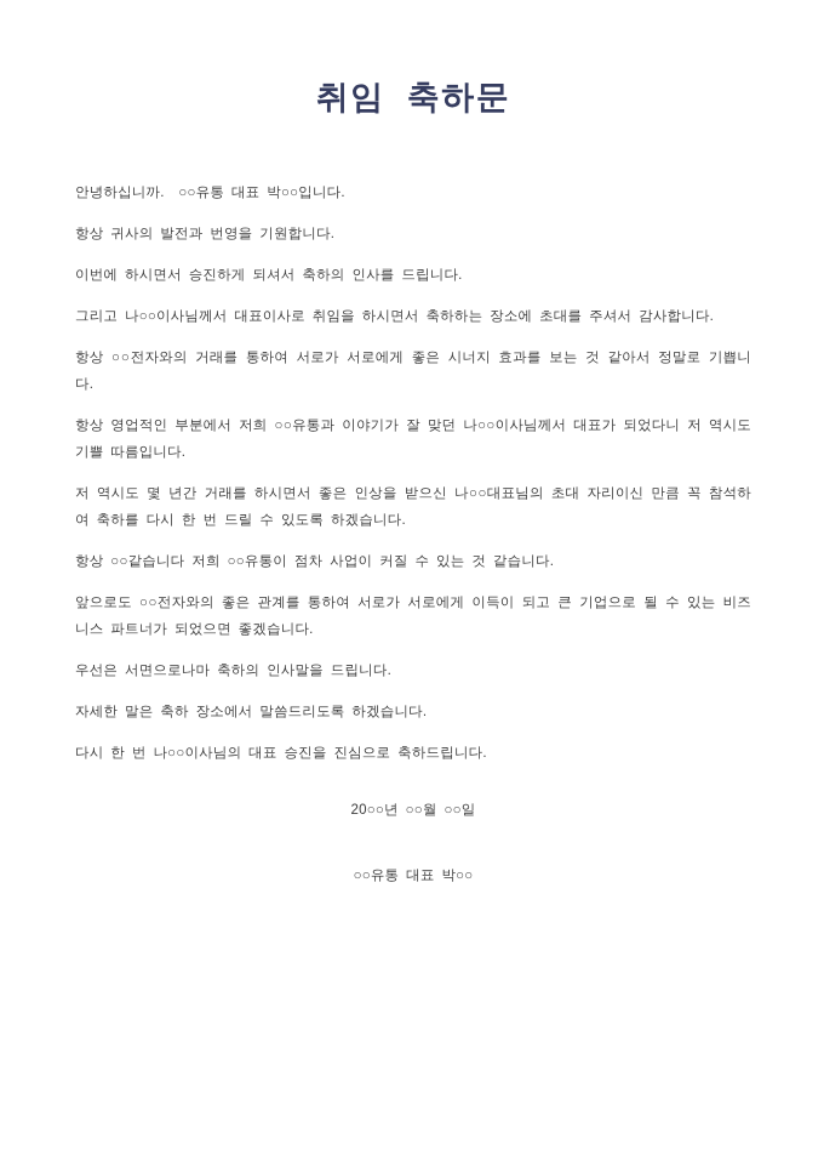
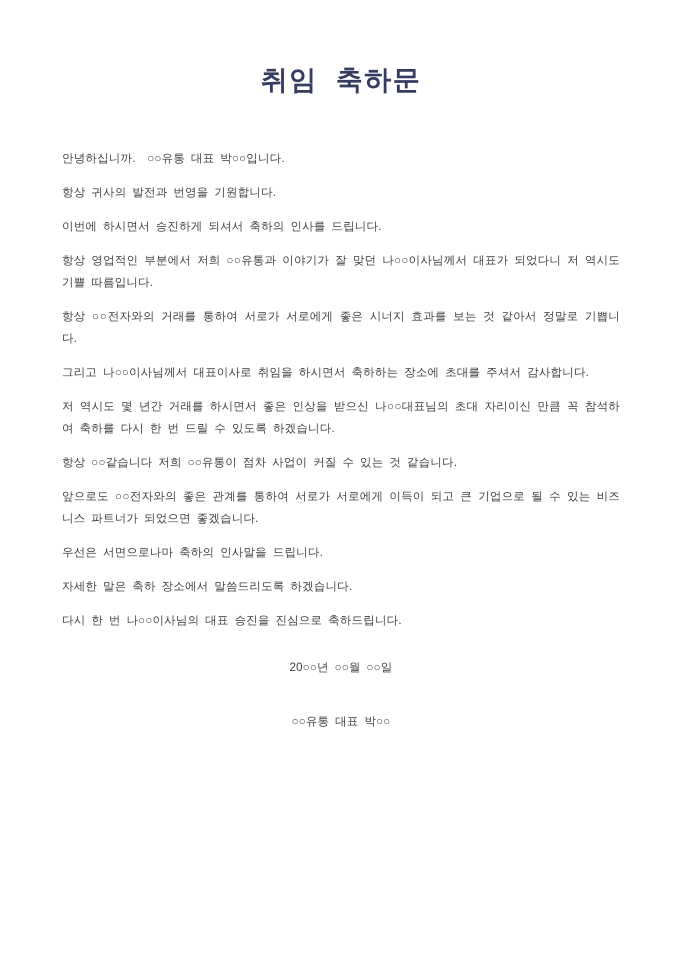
  취임 축하문
  안녕하십니까. ○○유통 대표 박○○입니다.
  항상 귀사의 발전과 번영을 기원합니다.
  이번에 하시면서 승진하게 되셔서 축하의 인사를 드립니다.
- 그리고 나○○이사님께서 대표이사로 취임을 하시면서 축하하는 장소에 초대를 주셔서 감사합니다.
+ 항상 영업적인 부분에서 저희 ○○유통과 이야기가 잘 맞던 나○○이사님께서 대표가 되었다니 저 역시도 기쁠 따름입니다.
  항상 ○○전자와의 거래를 통하여 서로가 서로에게 좋은 시너지 효과를 보는 것 같아서 정말로 기쁩니다.
- 항상 영업적인 부분에서 저희 ○○유통과 이야기가 잘 맞던 나○○이사님께서 대표가 되었다니 저 역시도 기쁠 따름입니다.
+ 그리고 나○○이사님께서 대표이사로 취임을 하시면서 축하하는 장소에 초대를 주셔서 감사합니다.
  저 역시도 몇 년간 거래를 하시면서 좋은 인상을 받으신 나○○대표님의 초대 자리이신 만큼 꼭 참석하여 축하를 다시 한 번 드릴 수 있도록 하겠습니다.
  항상 ○○같습니다 저희 ○○유통이 점차 사업이 커질 수 있는 것 같습니다.
  앞으로도 ○○전자와의 좋은 관계를 통하여 서로가 서로에게 이득이 되고 큰 기업으로 될 수 있는 비즈니스 파트너가 되었으면 좋겠습니다.
  우선은 서면으로나마 축하의 인사말을 드립니다.
  자세한 말은 축하 장소에서 말씀드리도록 하겠습니다.
  다시 한 번 나○○이사님의 대표 승진을 진심으로 축하드립니다.
  20○○년 ○○월 ○○일
  ○○유통 대표 박○○
